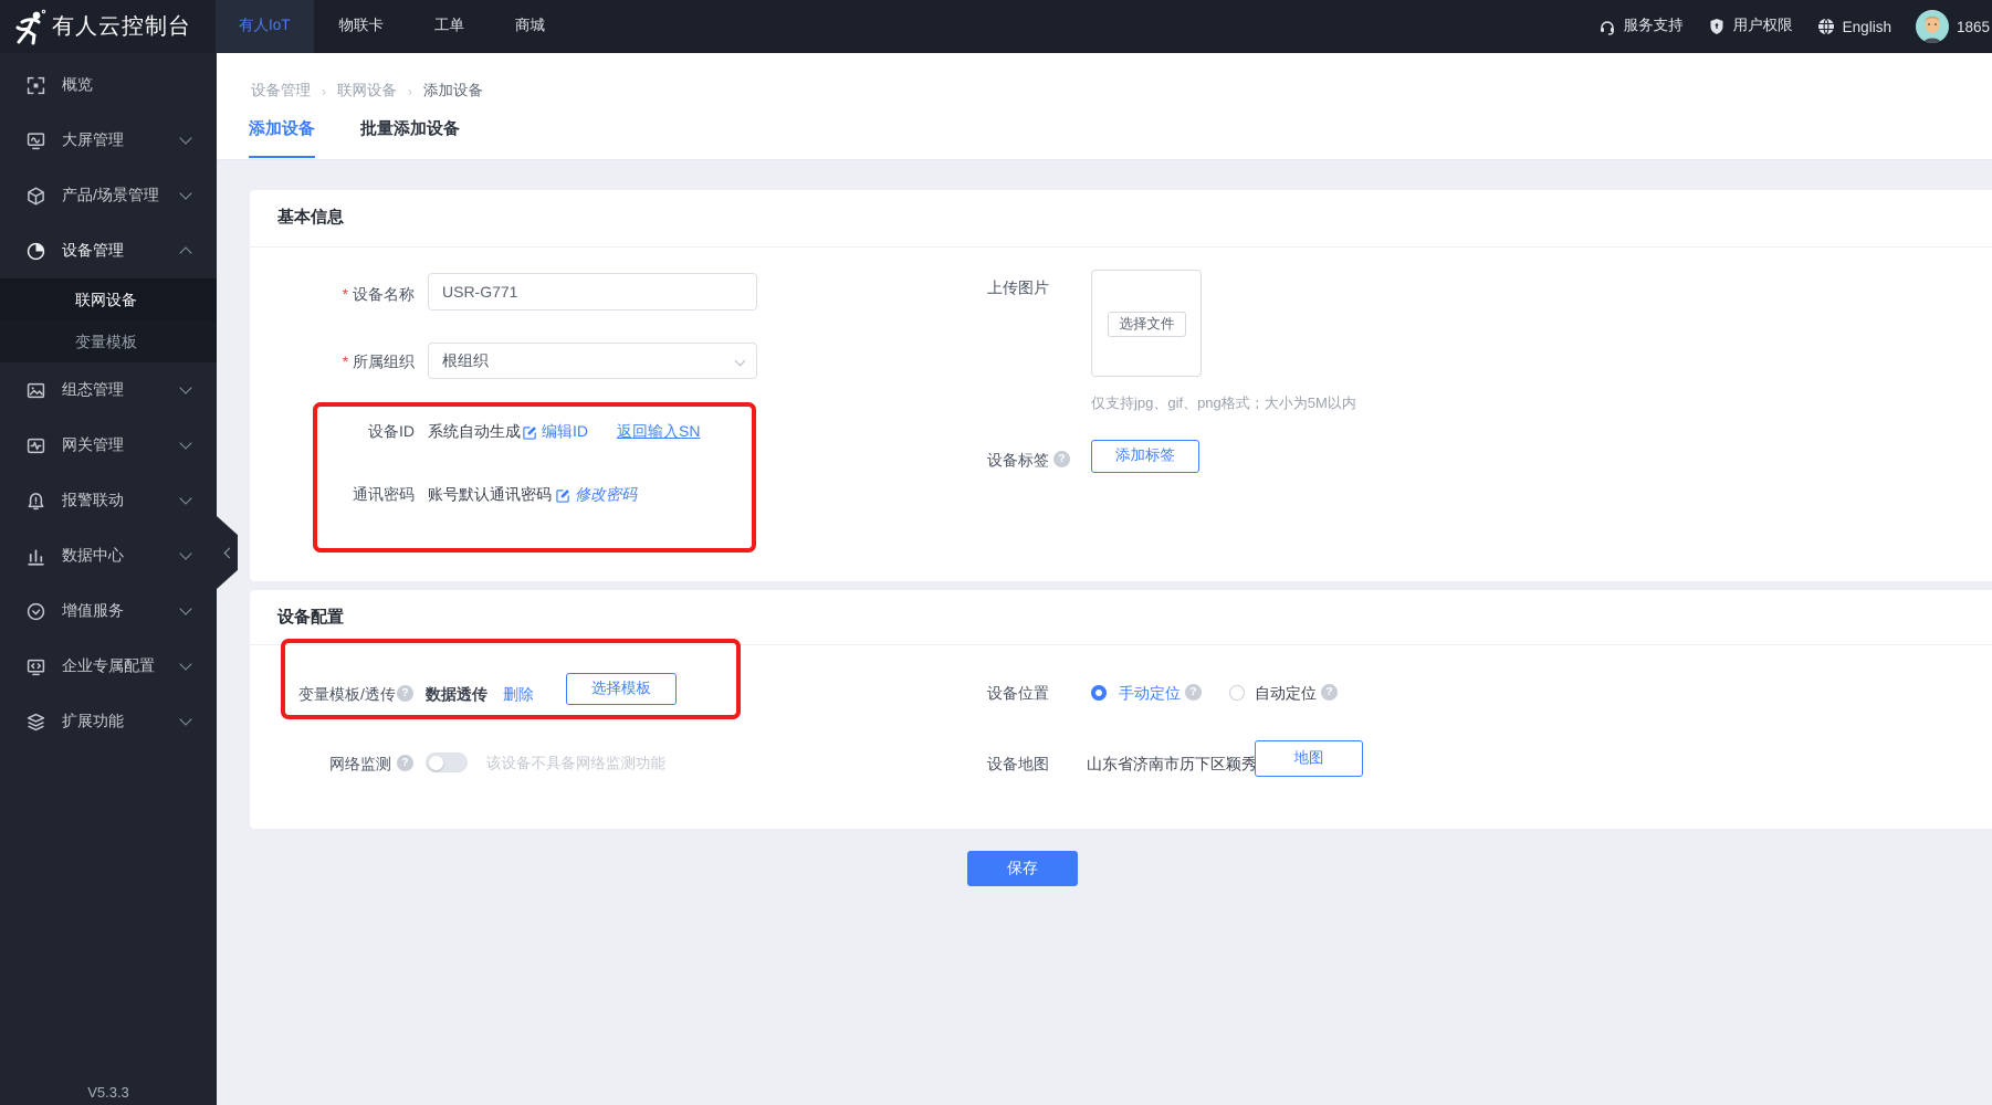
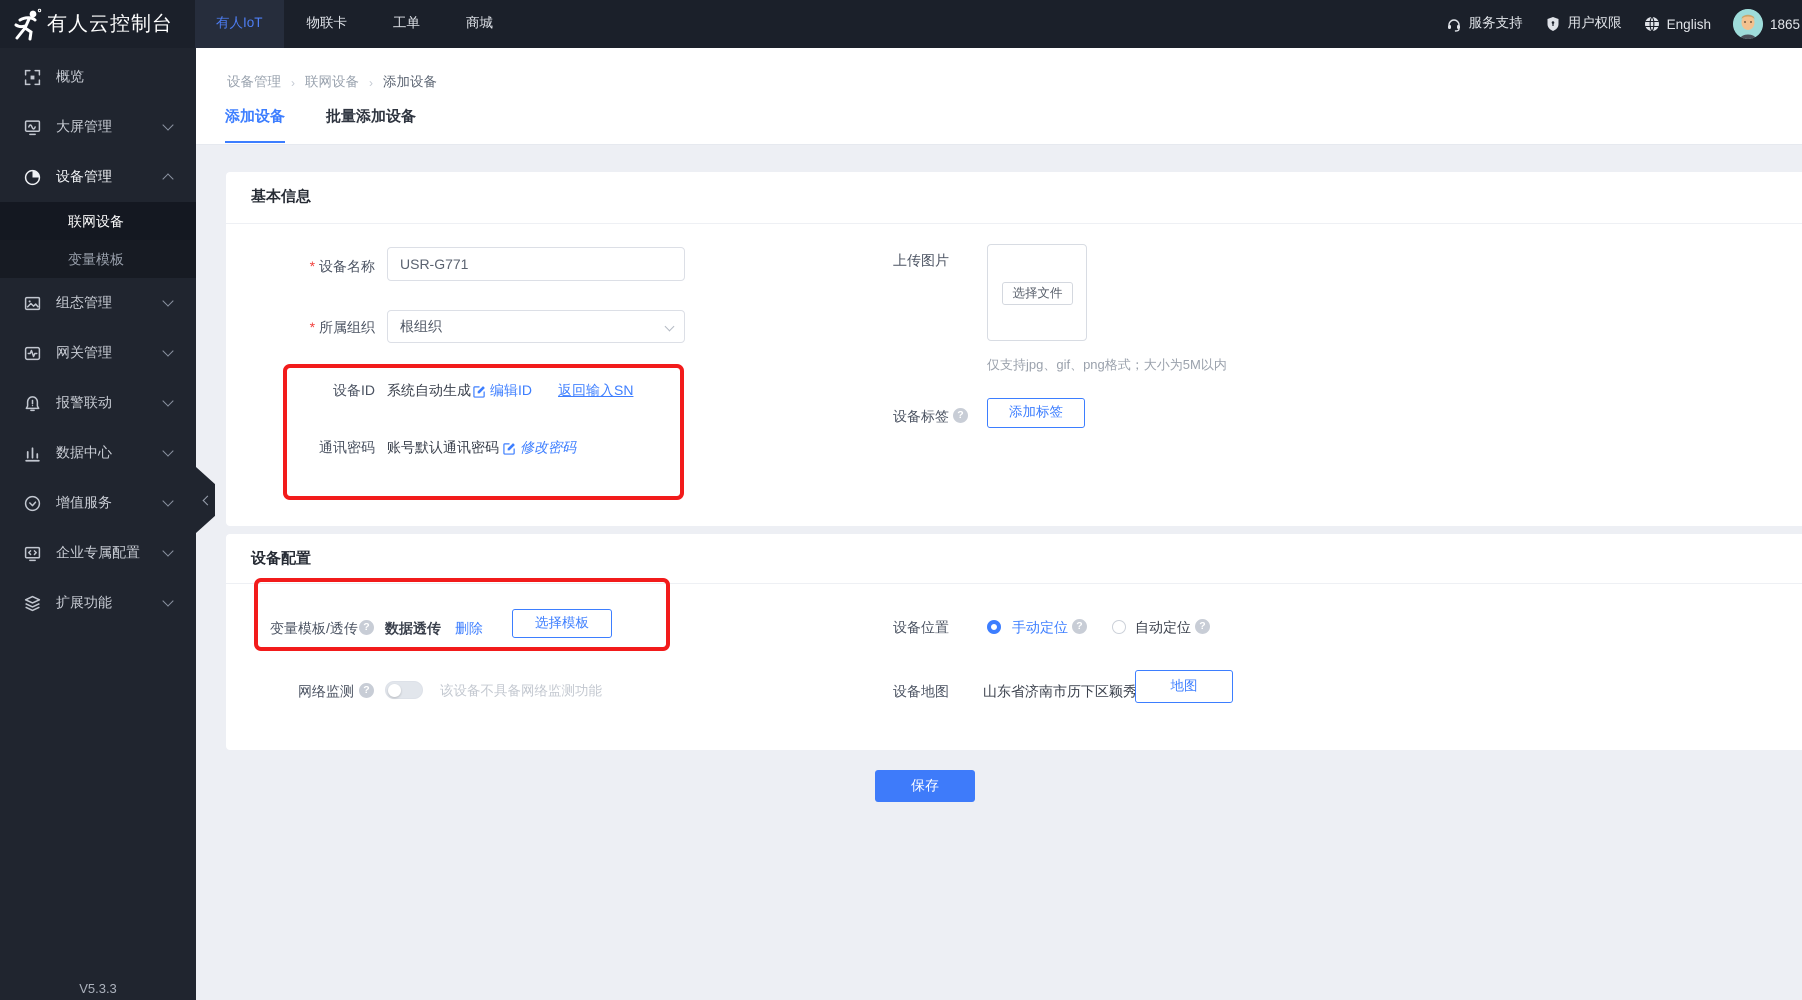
  有人云控制台
  有人IoT
  物联卡
  工单
  商城
  服务支持
  用户权限
  English
  1865
  概览
  大屏管理
- 产品/场景管理
  设备管理
  联网设备
  变量模板
  组态管理
  网关管理
  报警联动
  数据中心
  增值服务
  企业专属配置
  扩展功能
  V5.3.3
  设备管理
  ›
  联网设备
  ›
  添加设备
  添加设备
  批量添加设备
  基本信息
  设备名称
  USR-G771
  所属组织
  根组织
  设备ID
  系统自动生成
  编辑ID
  返回输入SN
  通讯密码
  账号默认通讯密码
  修改密码
  上传图片
  选择文件
  仅支持jpg、gif、png格式；大小为5M以内
  设备标签
  ?
  添加标签
  设备配置
  变量模板/透传
  ?
  数据透传
  删除
  选择模板
  网络监测
  ?
  该设备不具备网络监测功能
  设备位置
  手动定位
  ?
  自动定位
  ?
  设备地图
  山东省济南市历下区颖秀
  地图
  保存
